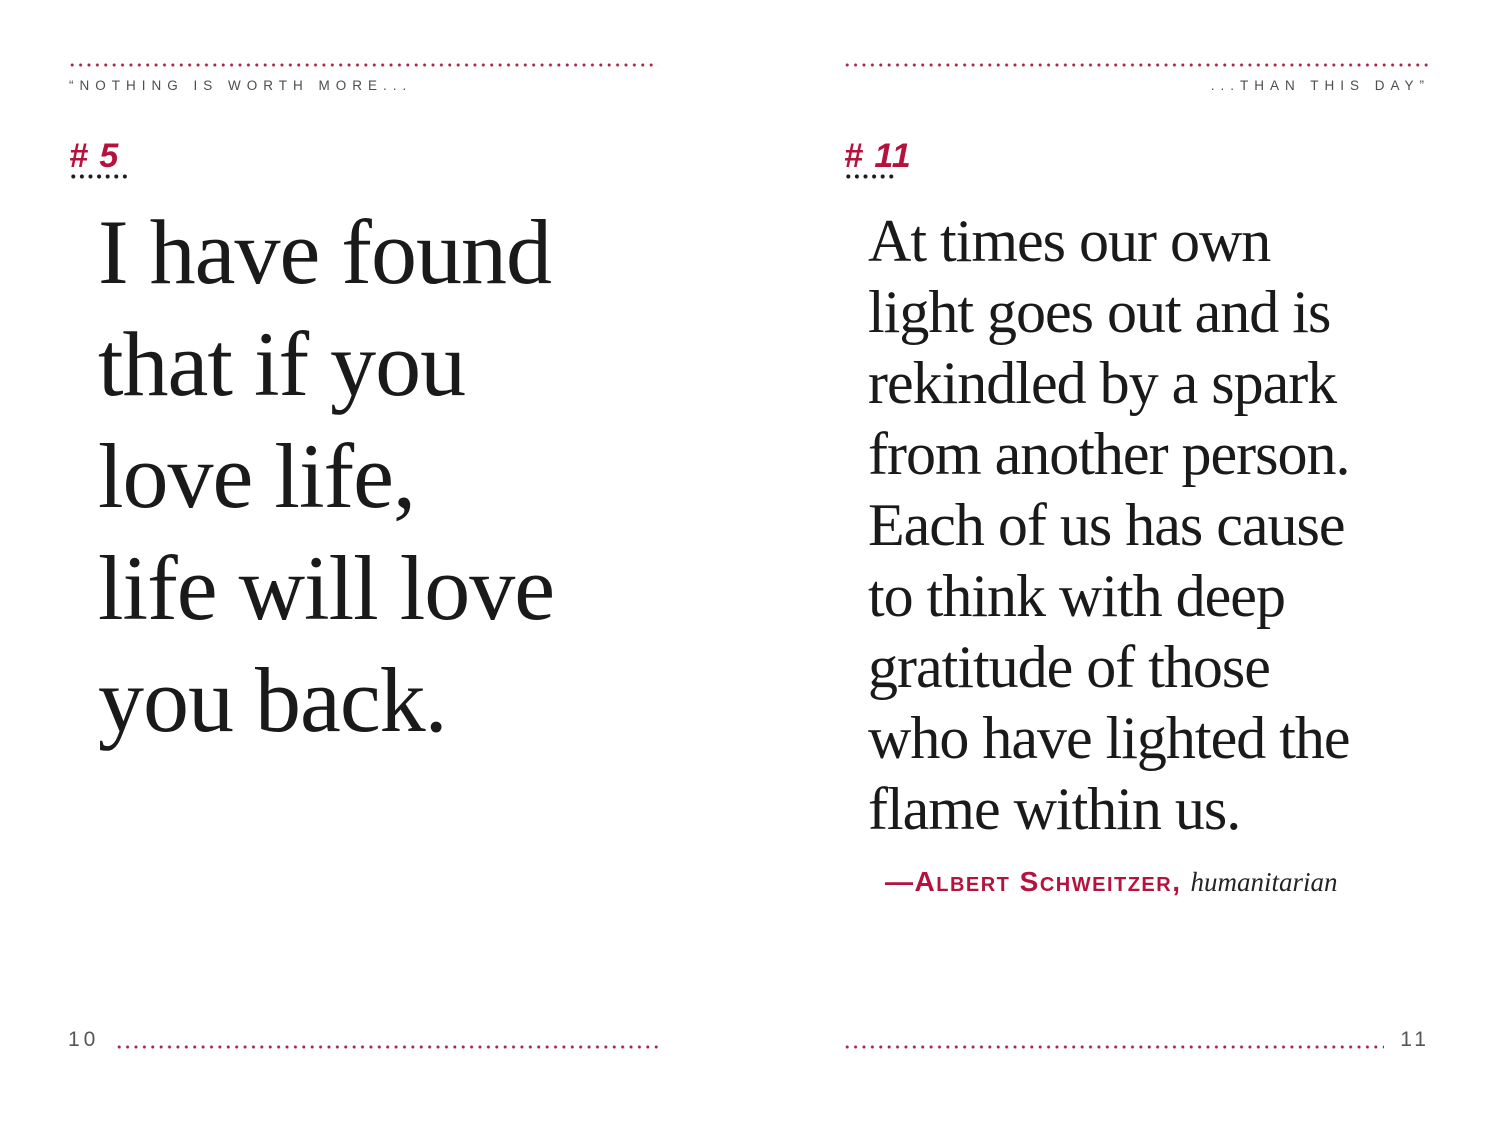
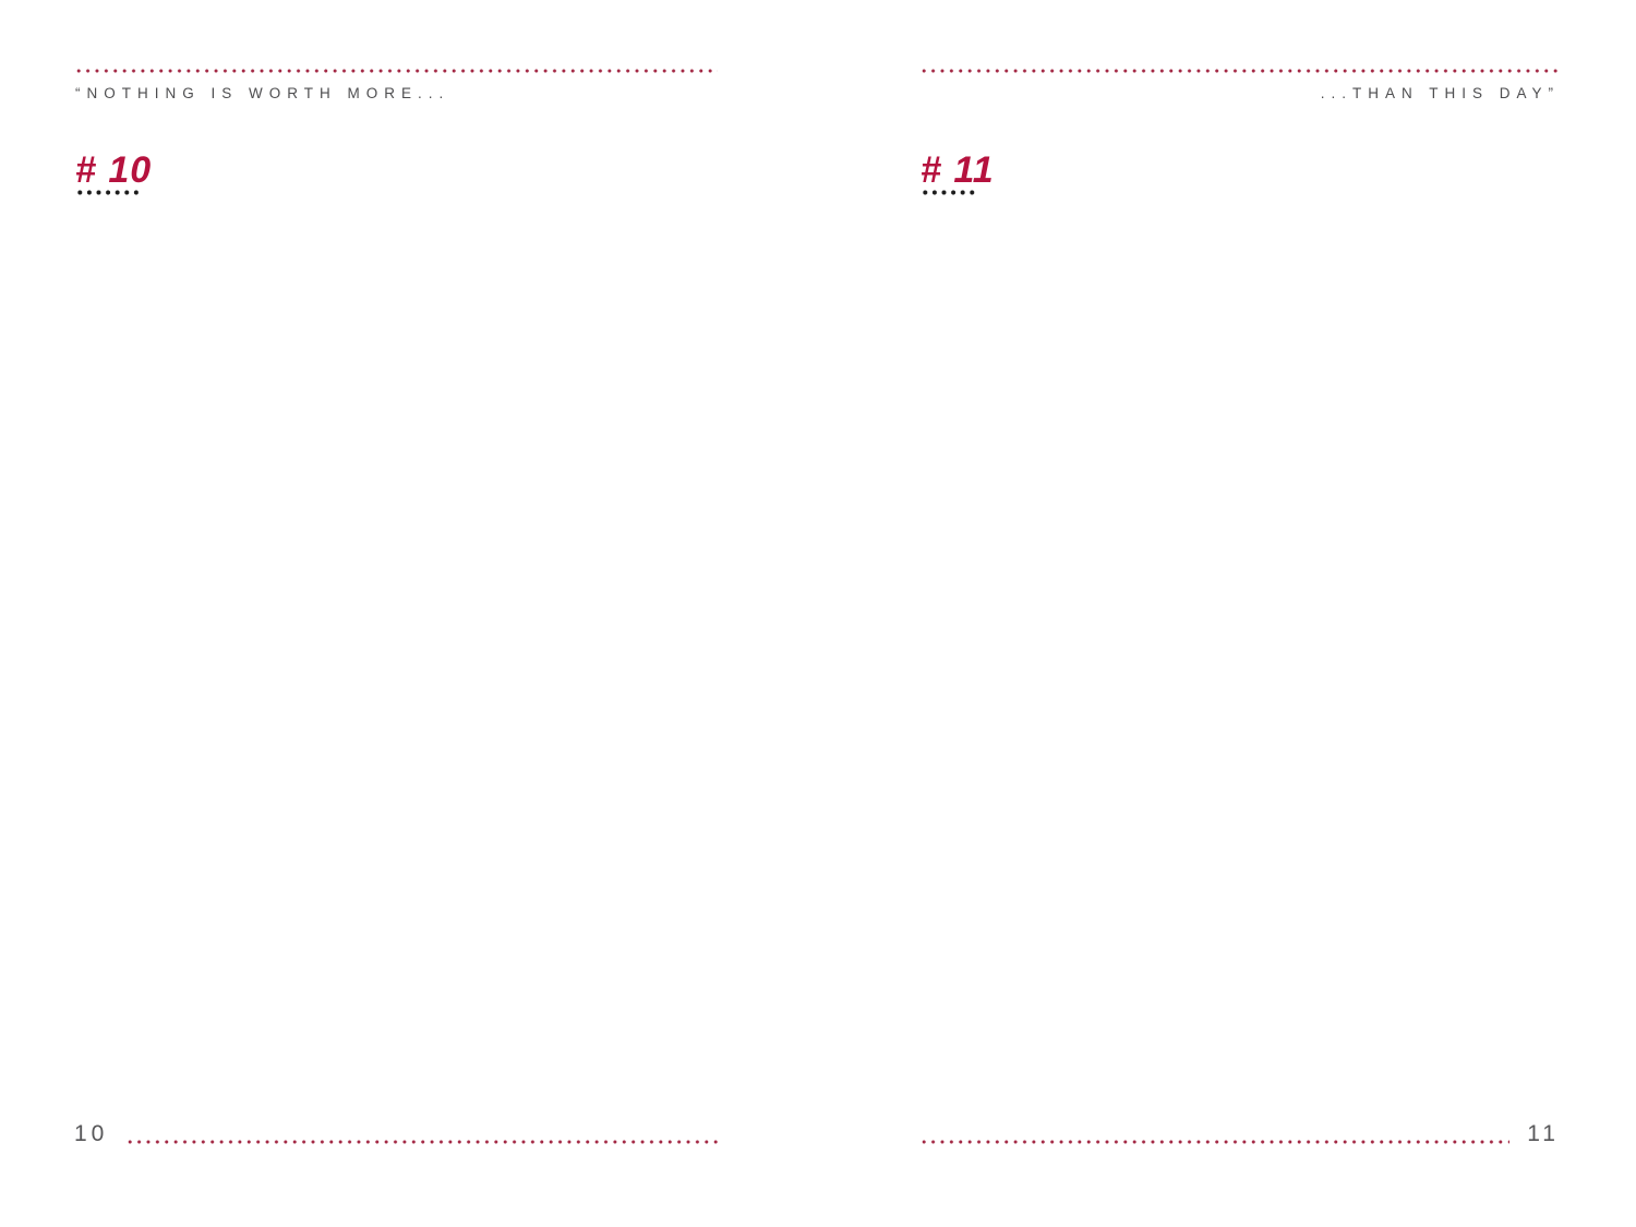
  “NOTHING IS WORTH MORE...
- # 5
+ # 10
- I have found
- that if you
- love life,
- life will love
- you back.
  10
  ...THAN THIS DAY”
  # 11
- At times our own
- light goes out and is
- rekindled by a spark
- from another person.
- Each of us has cause
- to think with deep
- gratitude of those
- who have lighted the
- flame within us.
- —Albert Schweitzer, humanitarian
  11
